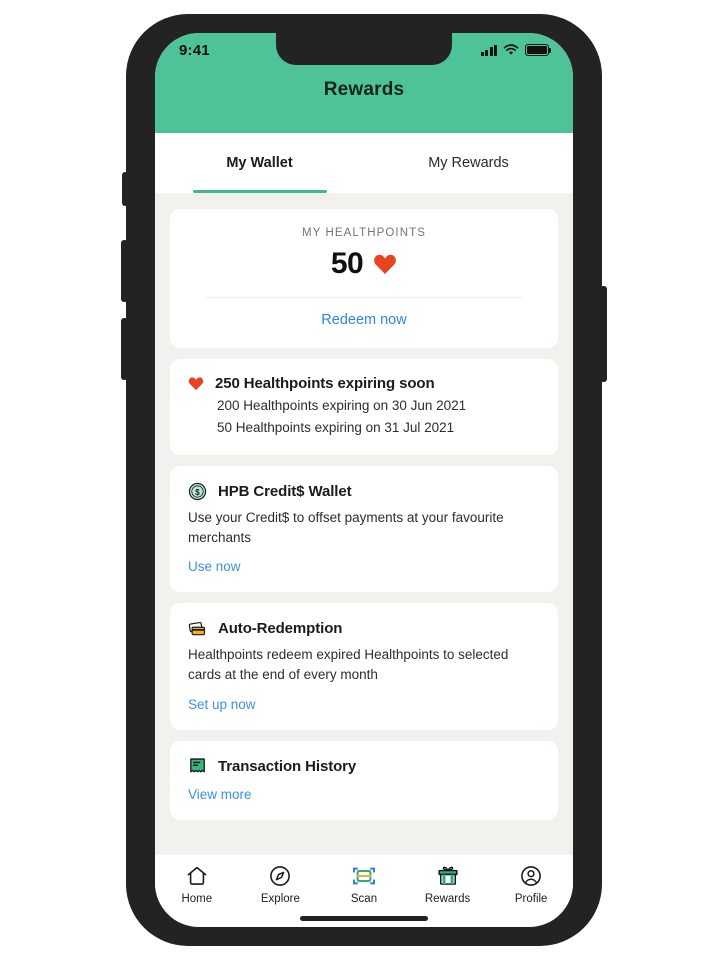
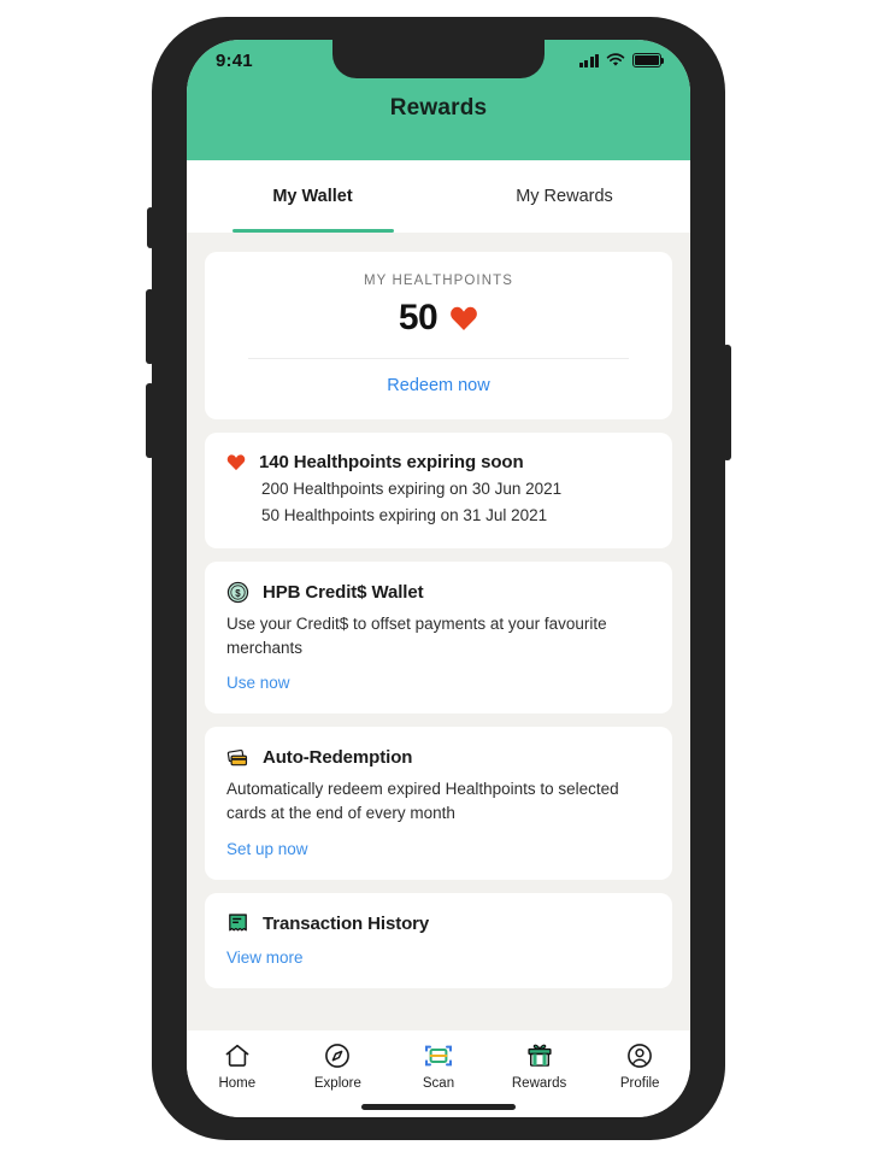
  9:41
  Rewards
  My Wallet
  My Rewards
  MY HEALTHPOINTS
  50
  Redeem now
- 250 Healthpoints expiring soon
+ 140 Healthpoints expiring soon
  200 Healthpoints expiring on 30 Jun 2021
  50 Healthpoints expiring on 31 Jul 2021
  $
  HPB Credit$ Wallet
  Use your Credit$ to offset payments at your favourite merchants
  Use now
  Auto-Redemption
- Healthpoints redeem expired Healthpoints to selected cards at the end of every month
+ Automatically redeem expired Healthpoints to selected cards at the end of every month
  Set up now
  Transaction History
  View more
  Home
  Explore
  Scan
  Rewards
  Profile
